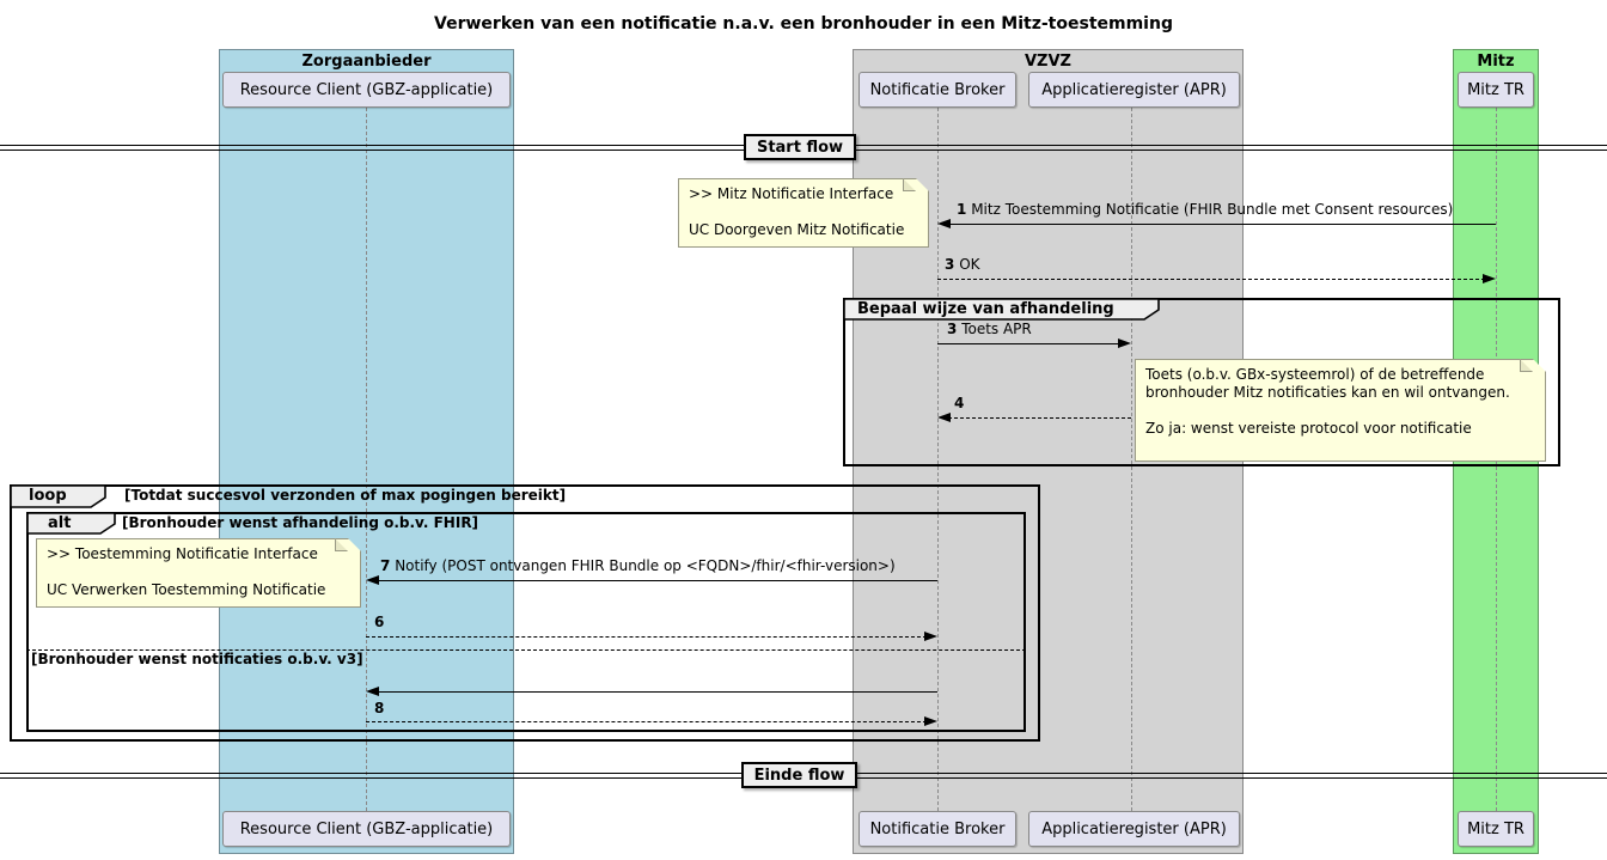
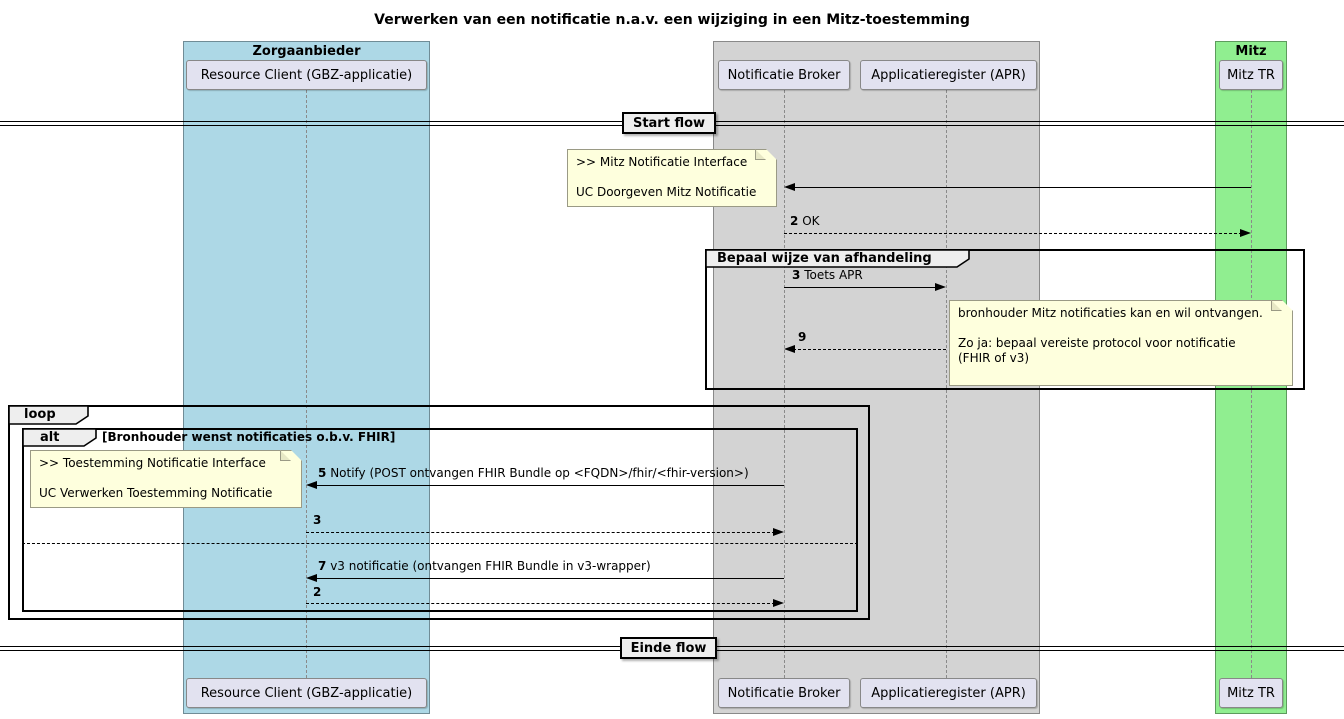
- Verwerken van een notificatie n.a.v. een bronhouder in een Mitz-toestemming
+ Verwerken van een notificatie n.a.v. een wijziging in een Mitz-toestemming
  Zorgaanbieder
- VZVZ
  Mitz
  Resource Client (GBZ-applicatie)
  Notificatie Broker
  Applicatieregister (APR)
  Mitz TR
  Resource Client (GBZ-applicatie)
  Notificatie Broker
  Applicatieregister (APR)
  Mitz TR
  Start flow
  Einde flow
  >> Mitz Notificatie Interface
  UC Doorgeven Mitz Notificatie
  Bepaal wijze van afhandeling
- Toets (o.b.v. GBx-systeemrol) of de betreffende
  bronhouder Mitz notificaties kan en wil ontvangen.
- Zo ja: wenst vereiste protocol voor notificatie
+ Zo ja: bepaal vereiste protocol voor notificatie
+ (FHIR of v3)
  loop
- [Totdat succesvol verzonden of max pogingen bereikt]
  alt
- [Bronhouder wenst afhandeling o.b.v. FHIR]
+ [Bronhouder wenst notificaties o.b.v. FHIR]
- [Bronhouder wenst notificaties o.b.v. v3]
  >> Toestemming Notificatie Interface
  UC Verwerken Toestemming Notificatie
- 1 Mitz Toestemming Notificatie (FHIR Bundle met Consent resources)
- 3 OK
+ 2 OK
  3 Toets APR
- 4
+ 9
- 7 Notify (POST ontvangen FHIR Bundle op <FQDN>/fhir/<fhir-version>)
+ 5 Notify (POST ontvangen FHIR Bundle op <FQDN>/fhir/<fhir-version>)
- 6
+ 3
+ 7 v3 notificatie (ontvangen FHIR Bundle in v3-wrapper)
- 8
+ 2
